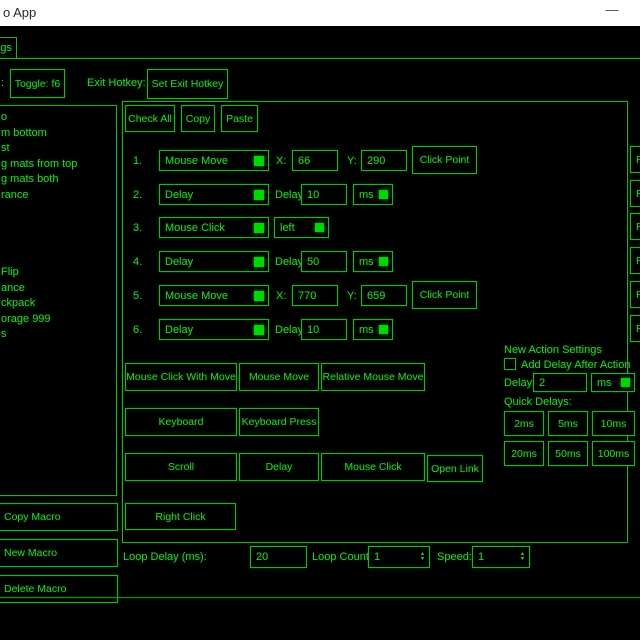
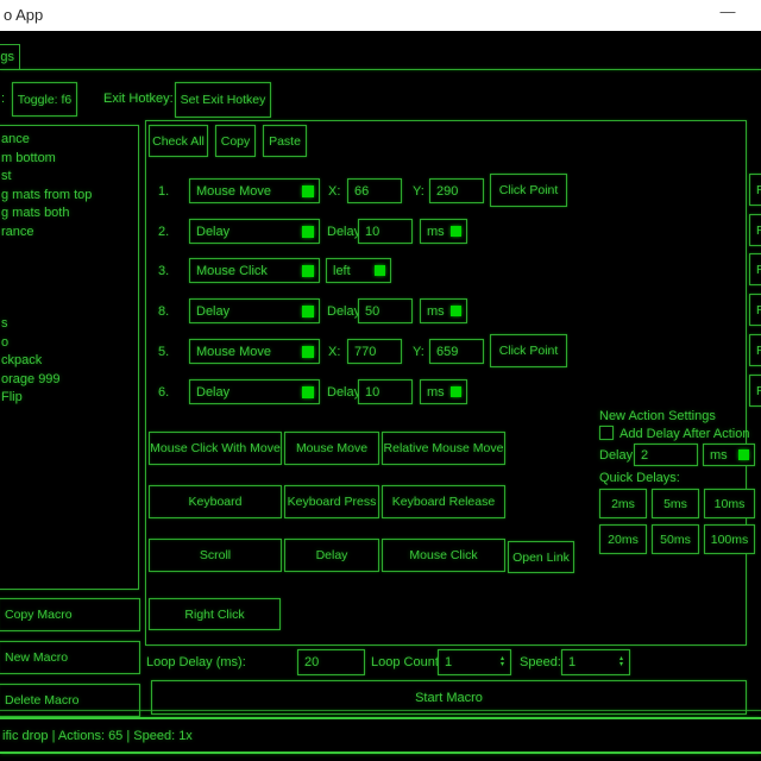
  o App
  —
  gs
  :
  Toggle: f6
  Exit Hotkey:
  Set Exit Hotkey
- o
+ ance
  m bottom
  st
  g mats from top
  g mats both
  rance
- Flip
+ s
- ance
+ o
  ckpack
  orage 999
- s
+ Flip
  Check All
  Copy
  Paste
  1.
  Mouse Move
  X:
  66
  Y:
  290
  Click Point
  2.
  Delay
  10
  ms
  3.
  Mouse Click
  left
- 4.
+ 8.
  Delay
  50
  ms
  5.
  Mouse Move
  X:
  770
  Y:
  659
  Click Point
  6.
  Delay
  10
  ms
  Mouse Click With Move
  Mouse Move
  Relative Mouse Move
  Keyboard
  Keyboard Press
+ Keyboard Release
  Scroll
  Delay
  Mouse Click
  Open Link
  Right Click
  New Action Settings
  Add Delay After Action
  Delay
  2
  ms
  Quick Delays:
  2ms
  5ms
  10ms
  20ms
  50ms
  100ms
  Copy Macro
  New Macro
  Delete Macro
  Loop Delay (ms):
  20
  Loop Coun
  1
  Speed:
  1
+ Start Macro
+ ific drop | Actions: 65 | Speed: 1x
